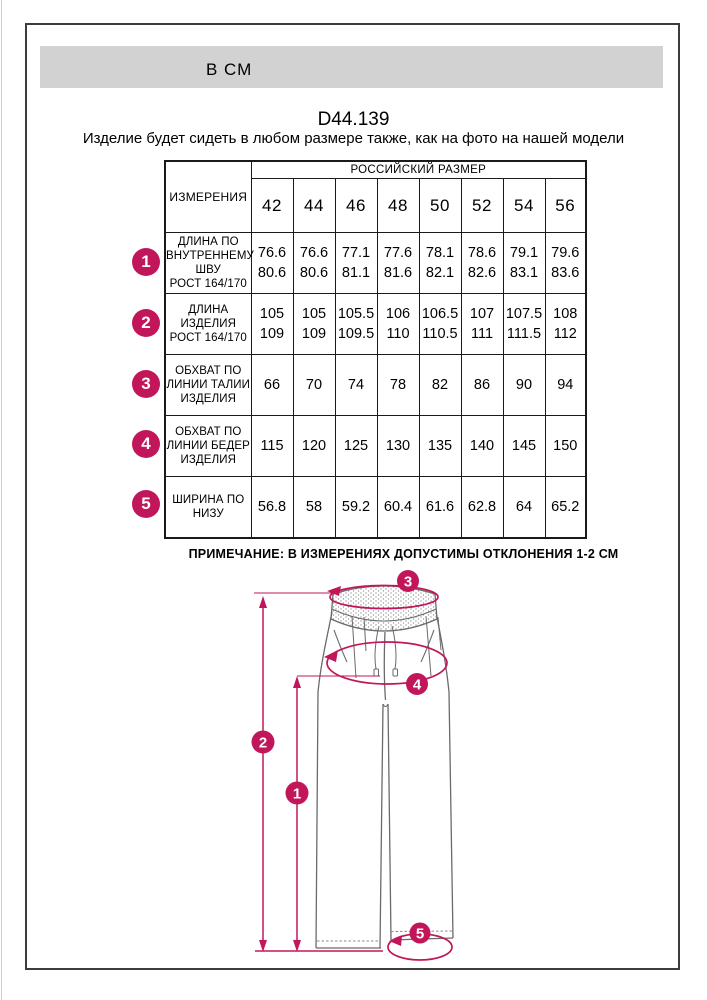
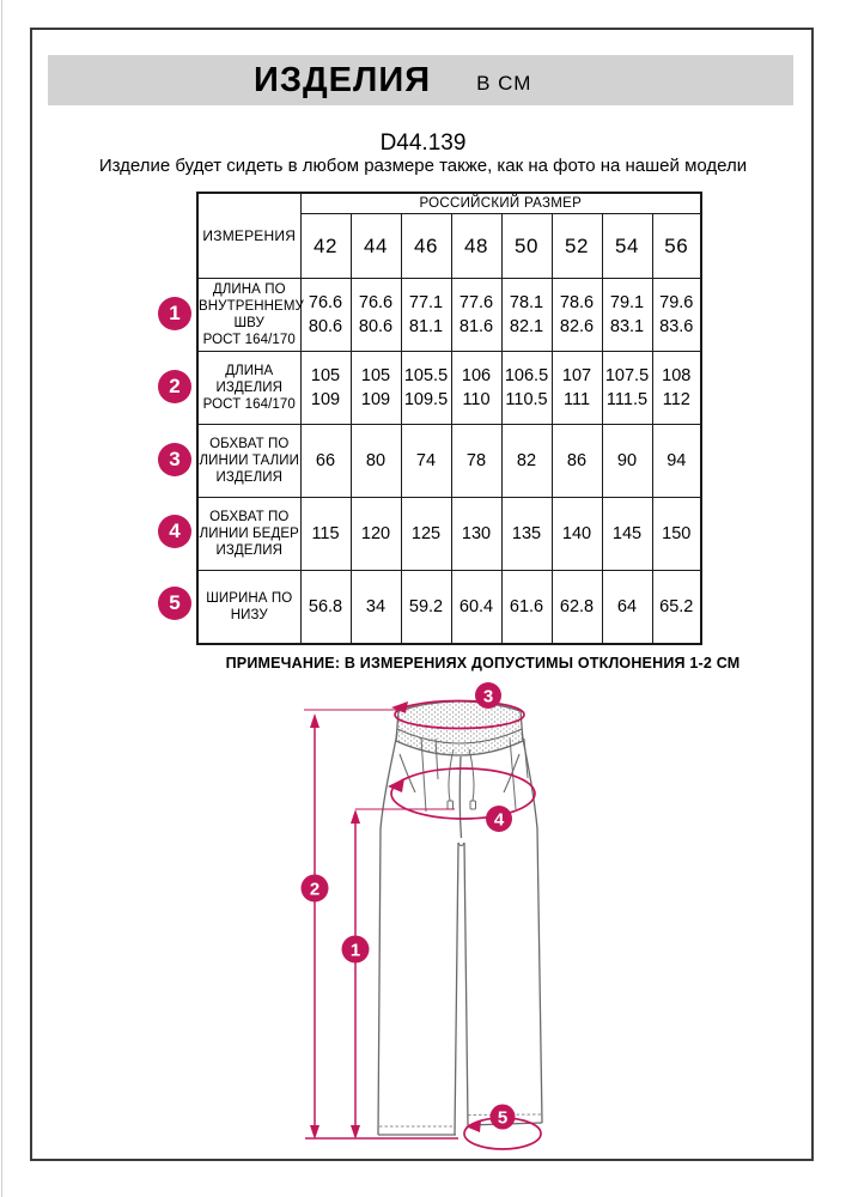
+ ИЗДЕЛИЯ
  В СМ
  D44.139
  Изделие будет сидеть в любом размере также, как на фото на нашей модели
  ИЗМЕРЕНИЯ	РОССИЙСКИЙ РАЗМЕР
  42	44	46	48	50	52	54	56
  ДЛИНА ПО ВНУТРЕННЕМУ ШВУ РОСТ 164/170	76.6 80.6	76.6 80.6	77.1 81.1	77.6 81.6	78.1 82.1	78.6 82.6	79.1 83.1	79.6 83.6
  ДЛИНА ИЗДЕЛИЯ РОСТ 164/170	105 109	105 109	105.5 109.5	106 110	106.5 110.5	107 111	107.5 111.5	108 112
- ОБХВАТ ПО ЛИНИИ ТАЛИИ ИЗДЕЛИЯ	66	70	74	78	82	86	90	94
+ ОБХВАТ ПО ЛИНИИ ТАЛИИ ИЗДЕЛИЯ	66	80	74	78	82	86	90	94
  ОБХВАТ ПО ЛИНИИ БЕДЕР ИЗДЕЛИЯ	115	120	125	130	135	140	145	150
- ШИРИНА ПО НИЗУ	56.8	58	59.2	60.4	61.6	62.8	64	65.2
+ ШИРИНА ПО НИЗУ	56.8	34	59.2	60.4	61.6	62.8	64	65.2
  1
  2
  3
  4
  5
  ПРИМЕЧАНИЕ: В ИЗМЕРЕНИЯХ ДОПУСТИМЫ ОТКЛОНЕНИЯ 1-2 СМ
  1
  2
  3
  4
  5
